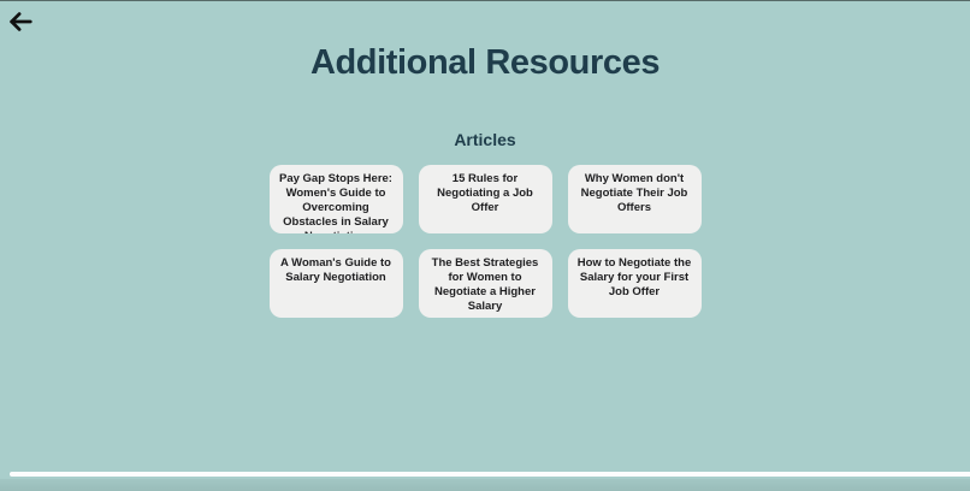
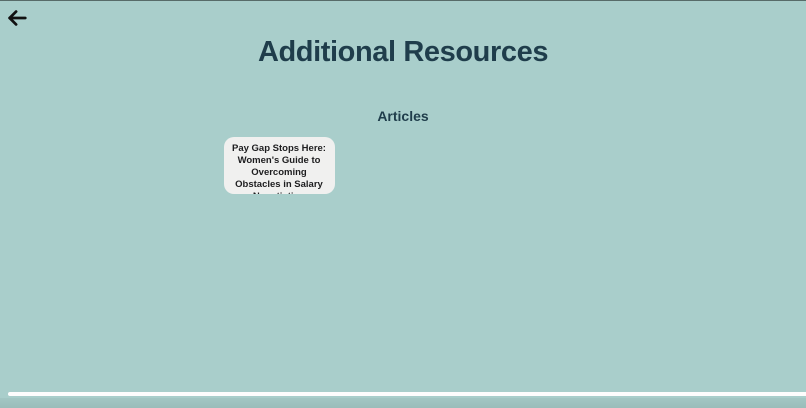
  Additional Resources
  Articles
  Pay Gap Stops Here: Women's Guide to Overcoming Obstacles in Salary
- 15 Rules for Negotiating a Job Offer
- Why Women don't Negotiate Their Job Offers
- A Woman's Guide to Salary Negotiation
- The Best Strategies for Women to Negotiate a Higher Salary
- How to Negotiate the Salary for your First Job Offer
